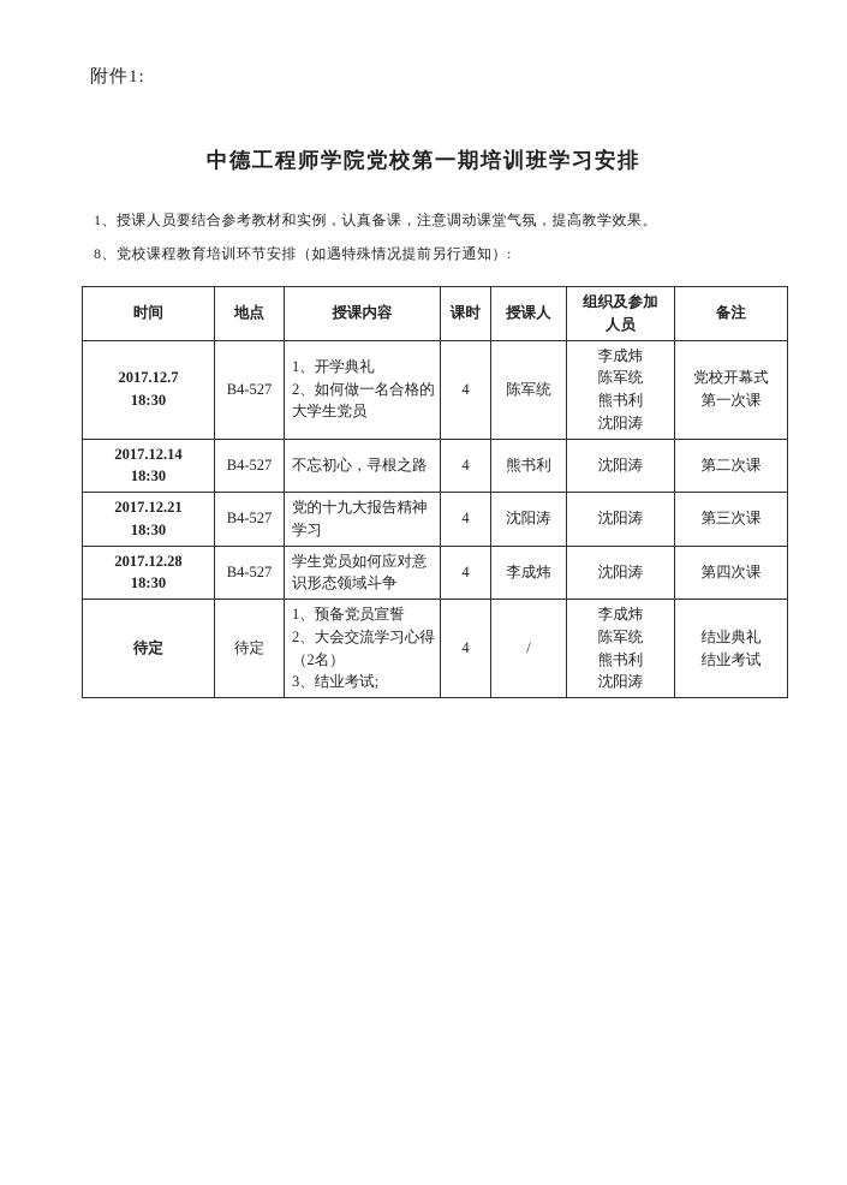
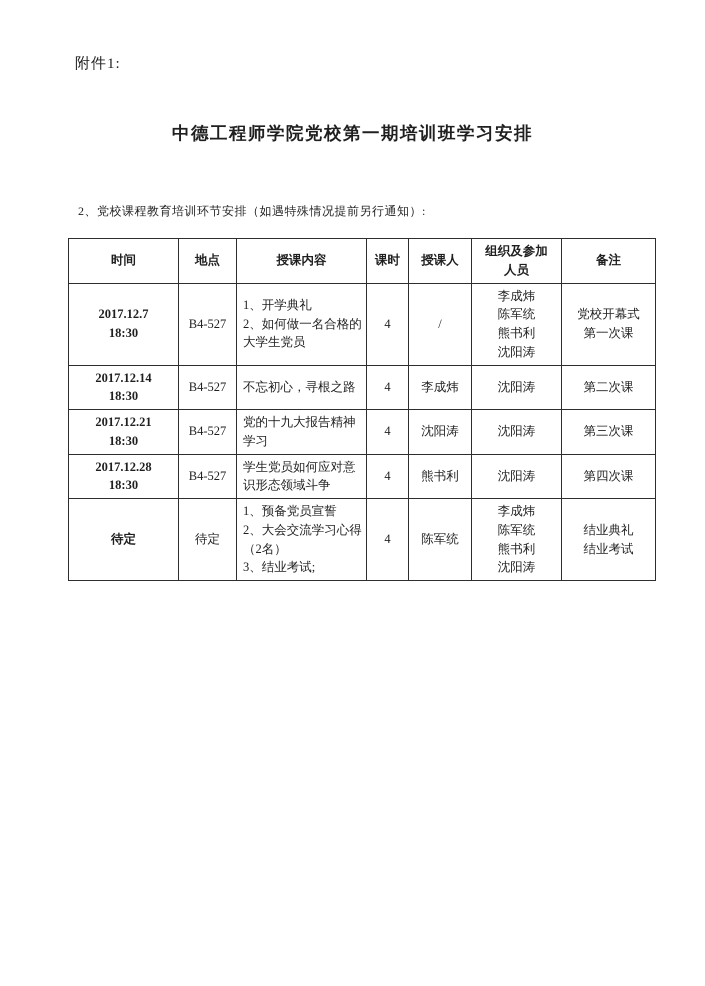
  附件1:
  中德工程师学院党校第一期培训班学习安排
- 1、授课人员要结合参考教材和实例，认真备课，注意调动课堂气氛，提高教学效果。
- 8、党校课程教育培训环节安排（如遇特殊情况提前另行通知）:
+ 2、党校课程教育培训环节安排（如遇特殊情况提前另行通知）:
  时间	地点	授课内容	课时	授课人	组织及参加 人员	备注
- 2017.12.7 18:30	B4-527	1、开学典礼 2、如何做一名合格的大学生党员	4	陈军统	李成炜 陈军统 熊书利 沈阳涛	党校开幕式 第一次课
+ 2017.12.7 18:30	B4-527	1、开学典礼 2、如何做一名合格的大学生党员	4	/	李成炜 陈军统 熊书利 沈阳涛	党校开幕式 第一次课
- 2017.12.14 18:30	B4-527	不忘初心，寻根之路	4	熊书利	沈阳涛	第二次课
+ 2017.12.14 18:30	B4-527	不忘初心，寻根之路	4	李成炜	沈阳涛	第二次课
  2017.12.21 18:30	B4-527	党的十九大报告精神学习	4	沈阳涛	沈阳涛	第三次课
- 2017.12.28 18:30	B4-527	学生党员如何应对意识形态领域斗争	4	李成炜	沈阳涛	第四次课
+ 2017.12.28 18:30	B4-527	学生党员如何应对意识形态领域斗争	4	熊书利	沈阳涛	第四次课
- 待定	待定	1、预备党员宣誓 2、大会交流学习心得（2名） 3、结业考试;	4	/	李成炜 陈军统 熊书利 沈阳涛	结业典礼 结业考试
+ 待定	待定	1、预备党员宣誓 2、大会交流学习心得（2名） 3、结业考试;	4	陈军统	李成炜 陈军统 熊书利 沈阳涛	结业典礼 结业考试
